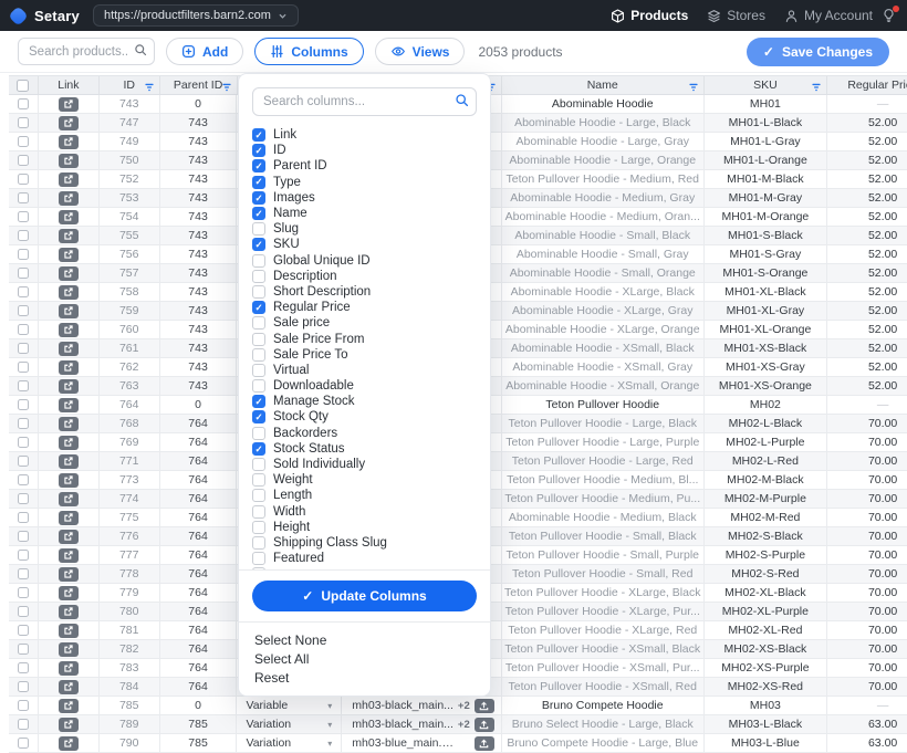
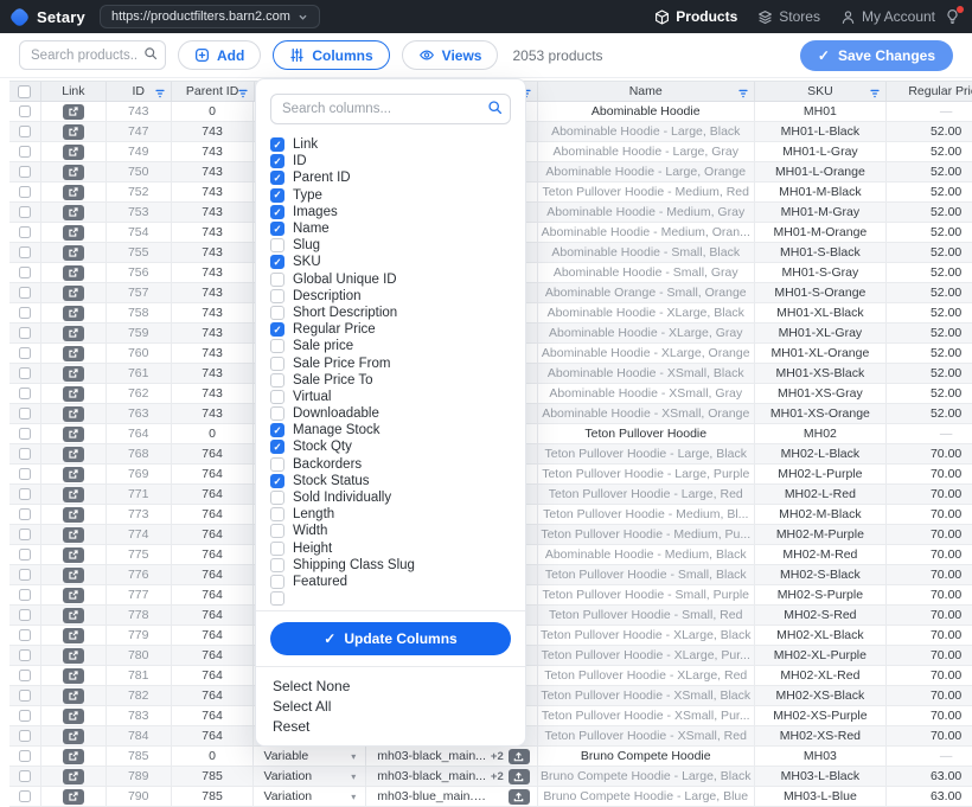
  Setary
  https://productfilters.barn2.com
  Products
  Stores
  My Account
  Search products..
  Add
  Columns
  Views
  2053 products
  ✓
  Save Changes
  Link
  ID
  Parent ID
  Name
  SKU
  Regular Pri
  743
  0
  Abominable Hoodie
  MH01
  —
  747
  743
  Abominable Hoodie - Large, Black
  MH01-L-Black
  52.00
  749
  743
  Abominable Hoodie - Large, Gray
  MH01-L-Gray
  52.00
  750
  743
  Abominable Hoodie - Large, Orange
  MH01-L-Orange
  52.00
  752
  743
  Teton Pullover Hoodie - Medium, Red
  MH01-M-Black
  52.00
  753
  743
  Abominable Hoodie - Medium, Gray
  MH01-M-Gray
  52.00
  754
  743
  Abominable Hoodie - Medium, Oran...
  MH01-M-Orange
  52.00
  755
  743
  Abominable Hoodie - Small, Black
  MH01-S-Black
  52.00
  756
  743
  Abominable Hoodie - Small, Gray
  MH01-S-Gray
  52.00
  757
  743
- Abominable Hoodie - Small, Orange
+ Abominable Orange - Small, Orange
  MH01-S-Orange
  52.00
  758
  743
  Abominable Hoodie - XLarge, Black
  MH01-XL-Black
  52.00
  759
  743
  Abominable Hoodie - XLarge, Gray
  MH01-XL-Gray
  52.00
  760
  743
  Abominable Hoodie - XLarge, Orange
  MH01-XL-Orange
  52.00
  761
  743
  Abominable Hoodie - XSmall, Black
  MH01-XS-Black
  52.00
  762
  743
  Abominable Hoodie - XSmall, Gray
  MH01-XS-Gray
  52.00
  763
  743
  Abominable Hoodie - XSmall, Orange
  MH01-XS-Orange
  52.00
  764
  0
  Teton Pullover Hoodie
  MH02
  —
  768
  764
  Teton Pullover Hoodie - Large, Black
  MH02-L-Black
  70.00
  769
  764
  Teton Pullover Hoodie - Large, Purple
  MH02-L-Purple
  70.00
  771
  764
  Teton Pullover Hoodie - Large, Red
  MH02-L-Red
  70.00
  773
  764
  Teton Pullover Hoodie - Medium, Bl...
  MH02-M-Black
  70.00
  774
  764
  Teton Pullover Hoodie - Medium, Pu...
  MH02-M-Purple
  70.00
  775
  764
  Abominable Hoodie - Medium, Black
  MH02-M-Red
  70.00
  776
  764
  Teton Pullover Hoodie - Small, Black
  MH02-S-Black
  70.00
  777
  764
  Teton Pullover Hoodie - Small, Purple
  MH02-S-Purple
  70.00
  778
  764
  Teton Pullover Hoodie - Small, Red
  MH02-S-Red
  70.00
  779
  764
  Teton Pullover Hoodie - XLarge, Black
  MH02-XL-Black
  70.00
  780
  764
  Teton Pullover Hoodie - XLarge, Pur...
  MH02-XL-Purple
  70.00
  781
  764
  Teton Pullover Hoodie - XLarge, Red
  MH02-XL-Red
  70.00
  782
  764
  Teton Pullover Hoodie - XSmall, Black
  MH02-XS-Black
  70.00
  783
  764
  Teton Pullover Hoodie - XSmall, Pur...
  MH02-XS-Purple
  70.00
  784
  764
  Teton Pullover Hoodie - XSmall, Red
  MH02-XS-Red
  70.00
  785
  0
  Variable
  ▾
  mh03-black_main...
  +2
  Bruno Compete Hoodie
  MH03
  —
  789
  785
  Variation
  ▾
  mh03-black_main...
  +2
- Bruno Select Hoodie - Large, Black
+ Bruno Compete Hoodie - Large, Black
  MH03-L-Black
  63.00
  790
  785
  Variation
  ▾
  mh03-blue_main.jp
  Bruno Compete Hoodie - Large, Blue
  MH03-L-Blue
  63.00
  Search columns...
  ✓
  Link
  ✓
  ID
  ✓
  Parent ID
  ✓
  Type
  ✓
  Images
  ✓
  Name
  Slug
  ✓
  SKU
  Global Unique ID
  Description
  Short Description
  ✓
  Regular Price
  Sale price
  Sale Price From
  Sale Price To
  Virtual
  Downloadable
  ✓
  Manage Stock
  ✓
  Stock Qty
  Backorders
  ✓
  Stock Status
  Sold Individually
- Weight
  Length
  Width
  Height
  Shipping Class Slug
  Featured
  ✓
  Update Columns
  Select None
  Select All
  Reset
